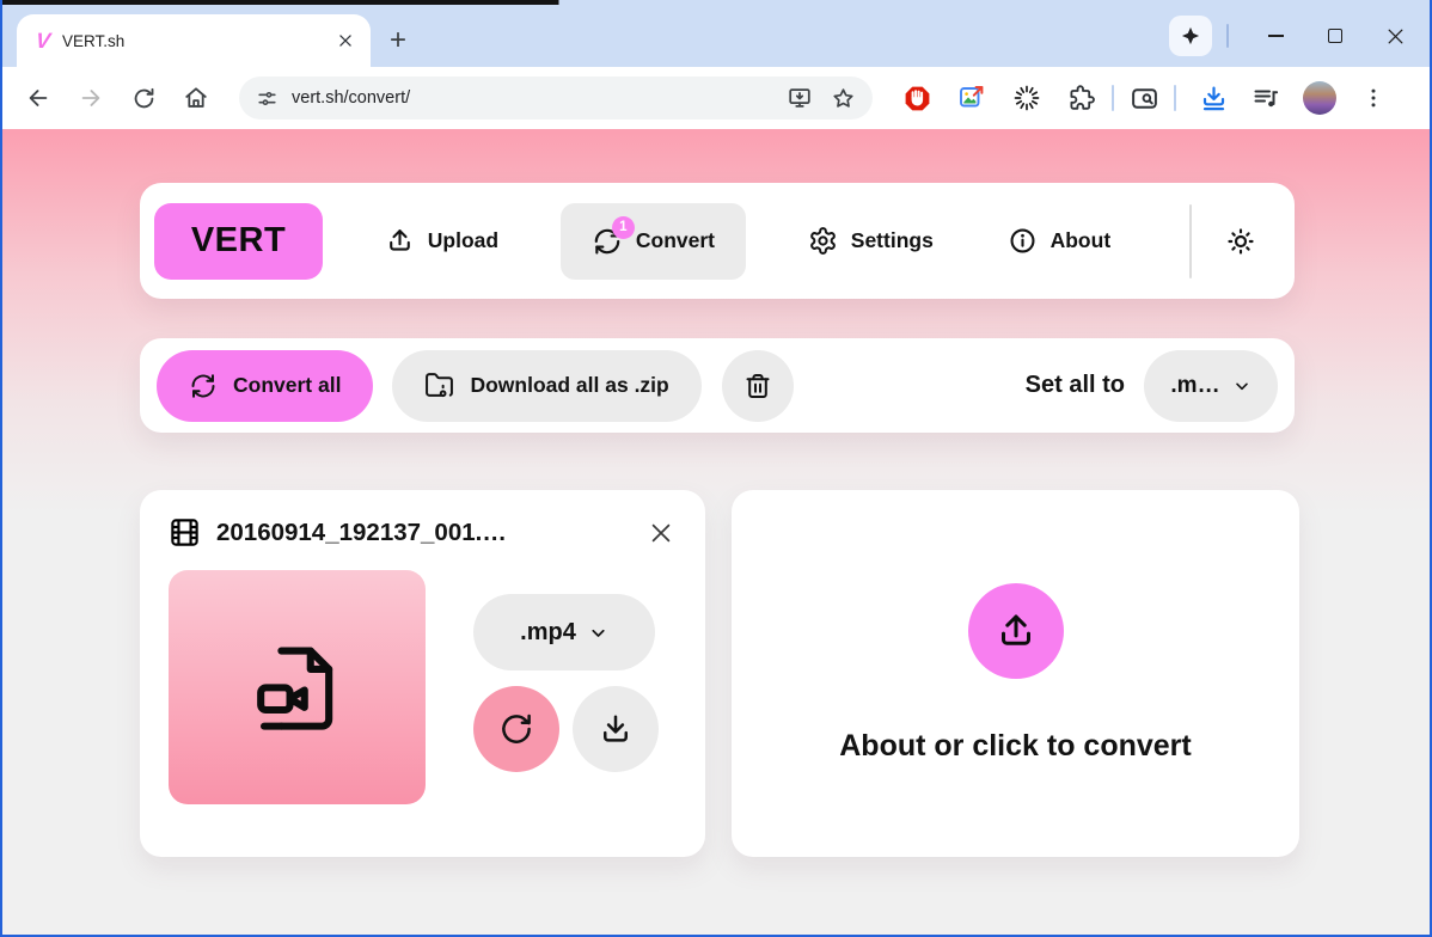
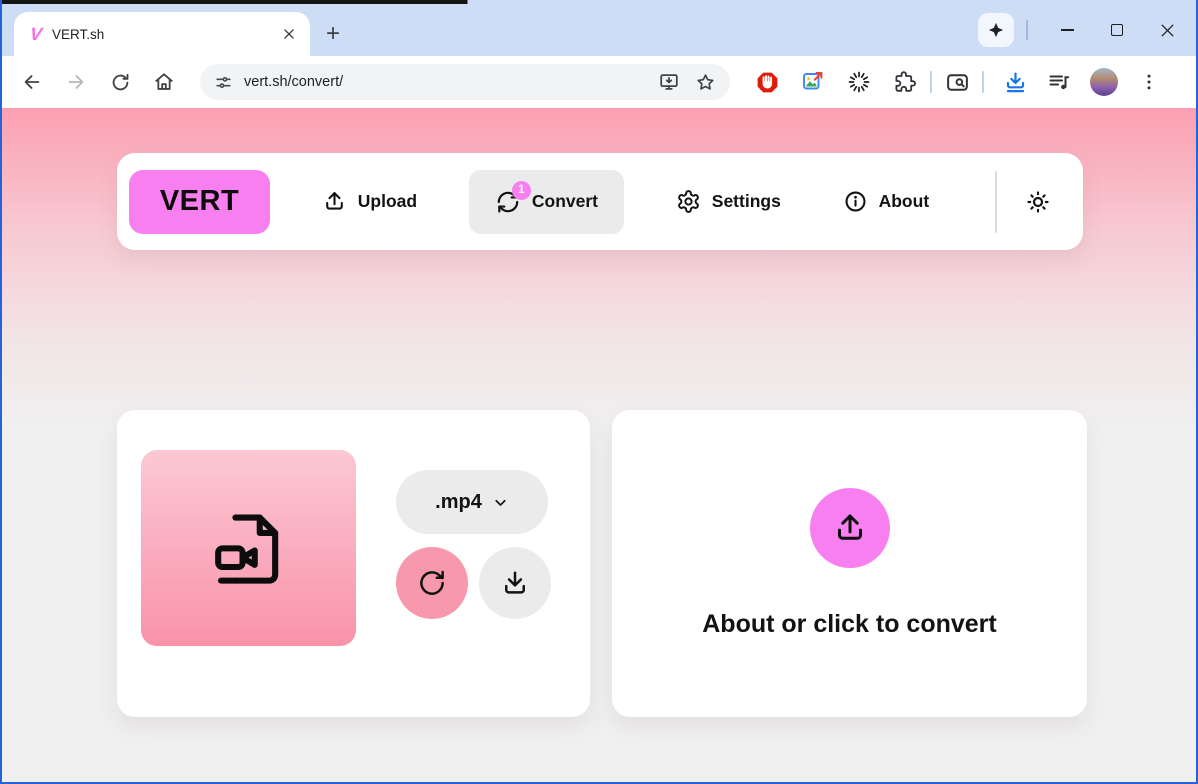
  VERT.sh
  +
  vert.sh/convert/
  VERT
  Upload
  1
  Convert
  Settings
  About
- Convert all
- Download all as .zip
- Set all to
- .m…
- 20160914_192137_001.…
  .mp4
  About or click to convert
